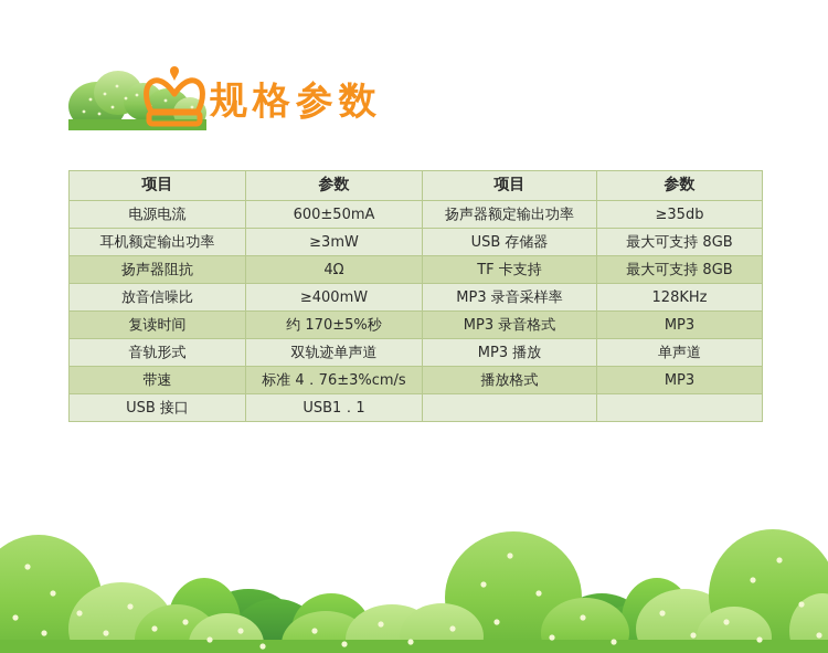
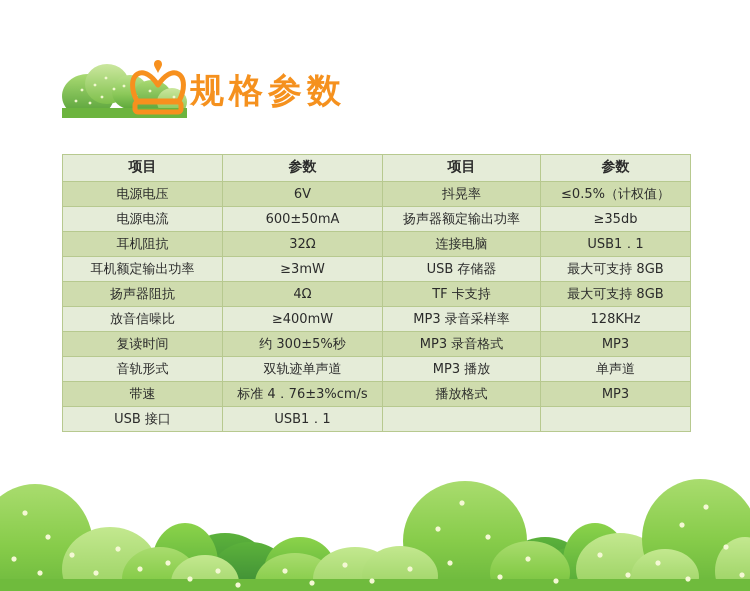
  规格参数
  项目	参数	项目	参数
+ 电源电压	6V	抖晃率	≤0.5%（计权值）
  电源电流	600±50mA	扬声器额定输出功率	≥35db
+ 耳机阻抗	32Ω	连接电脑	USB1．1
  耳机额定输出功率	≥3mW	USB 存储器	最大可支持 8GB
  扬声器阻抗	4Ω	TF 卡支持	最大可支持 8GB
  放音信噪比	≥400mW	MP3 录音采样率	128KHz
- 复读时间	约 170±5%秒	MP3 录音格式	MP3
+ 复读时间	约 300±5%秒	MP3 录音格式	MP3
  音轨形式	双轨迹单声道	MP3 播放	单声道
  带速	标准 4．76±3%cm/s	播放格式	MP3
  USB 接口	USB1．1
